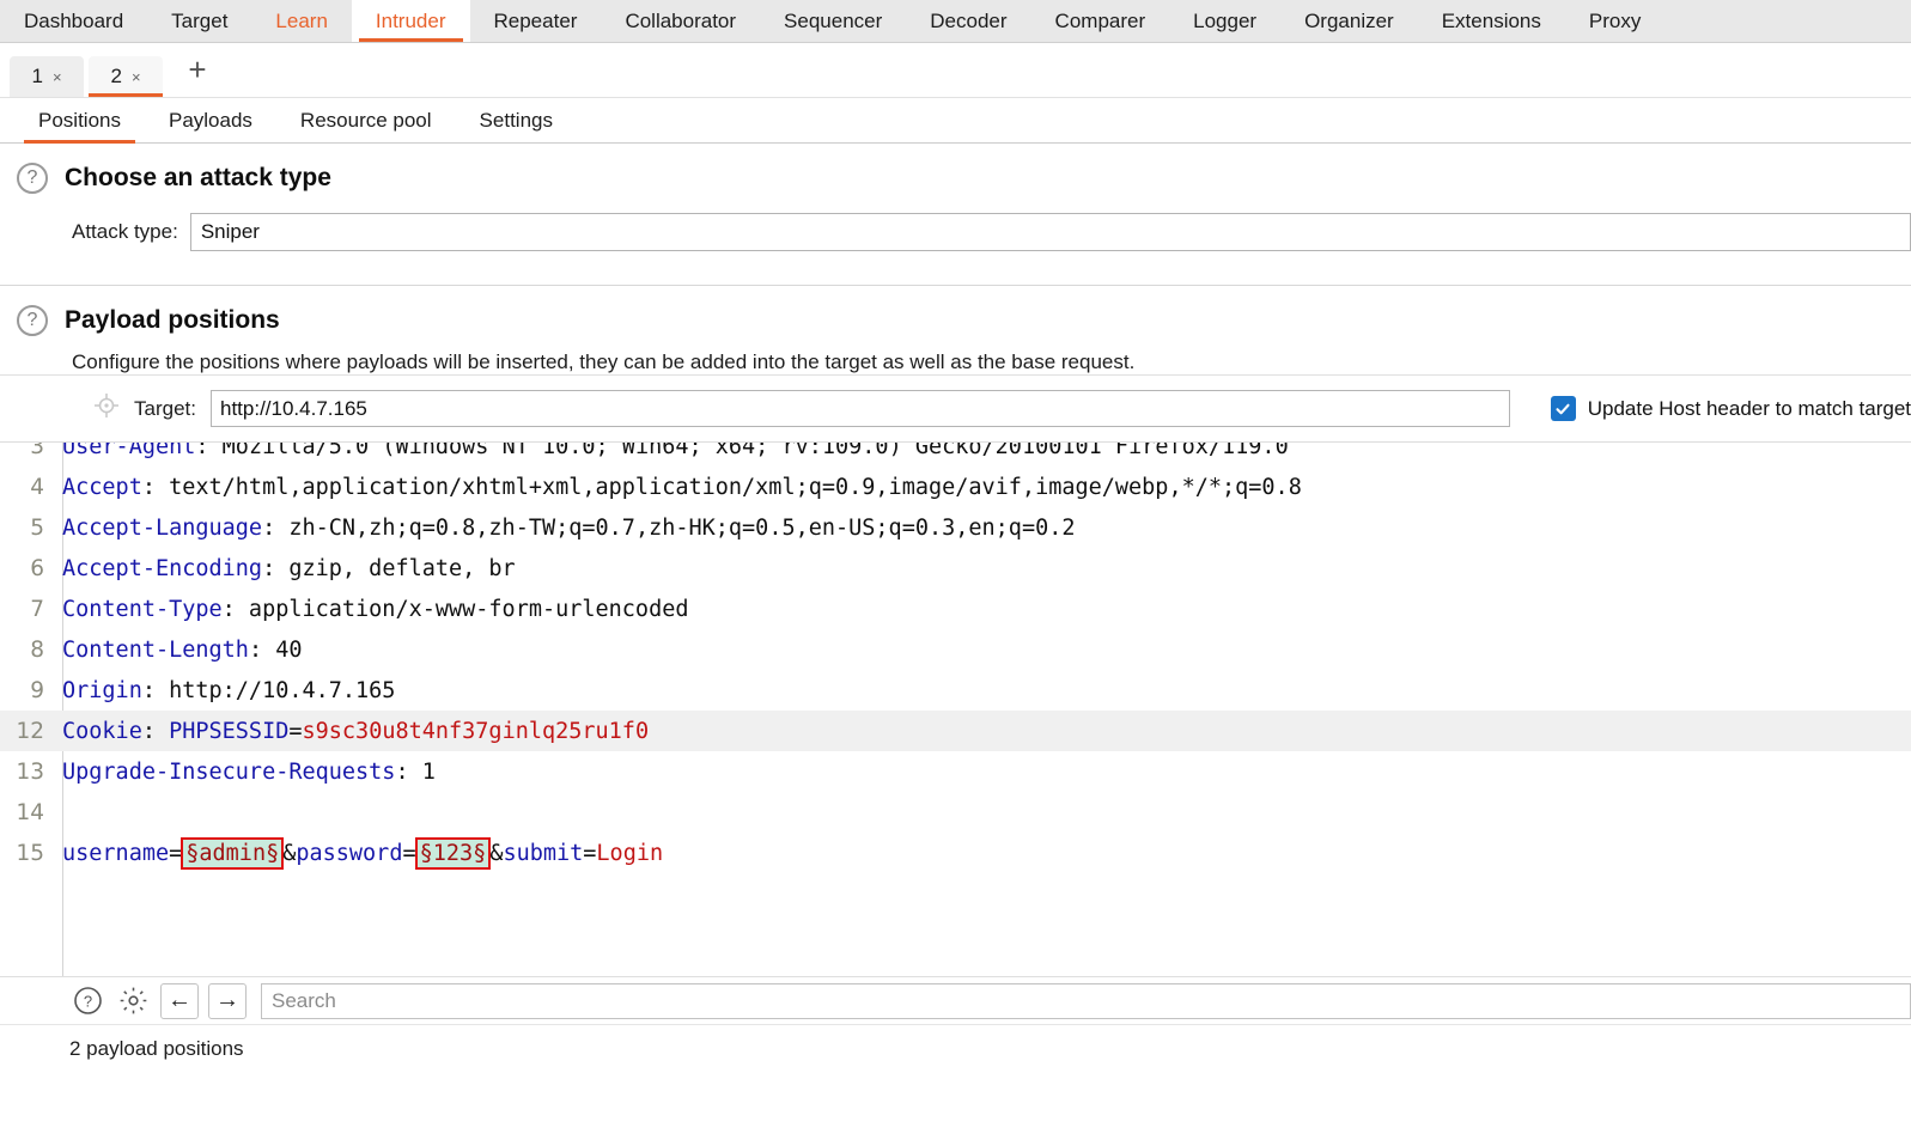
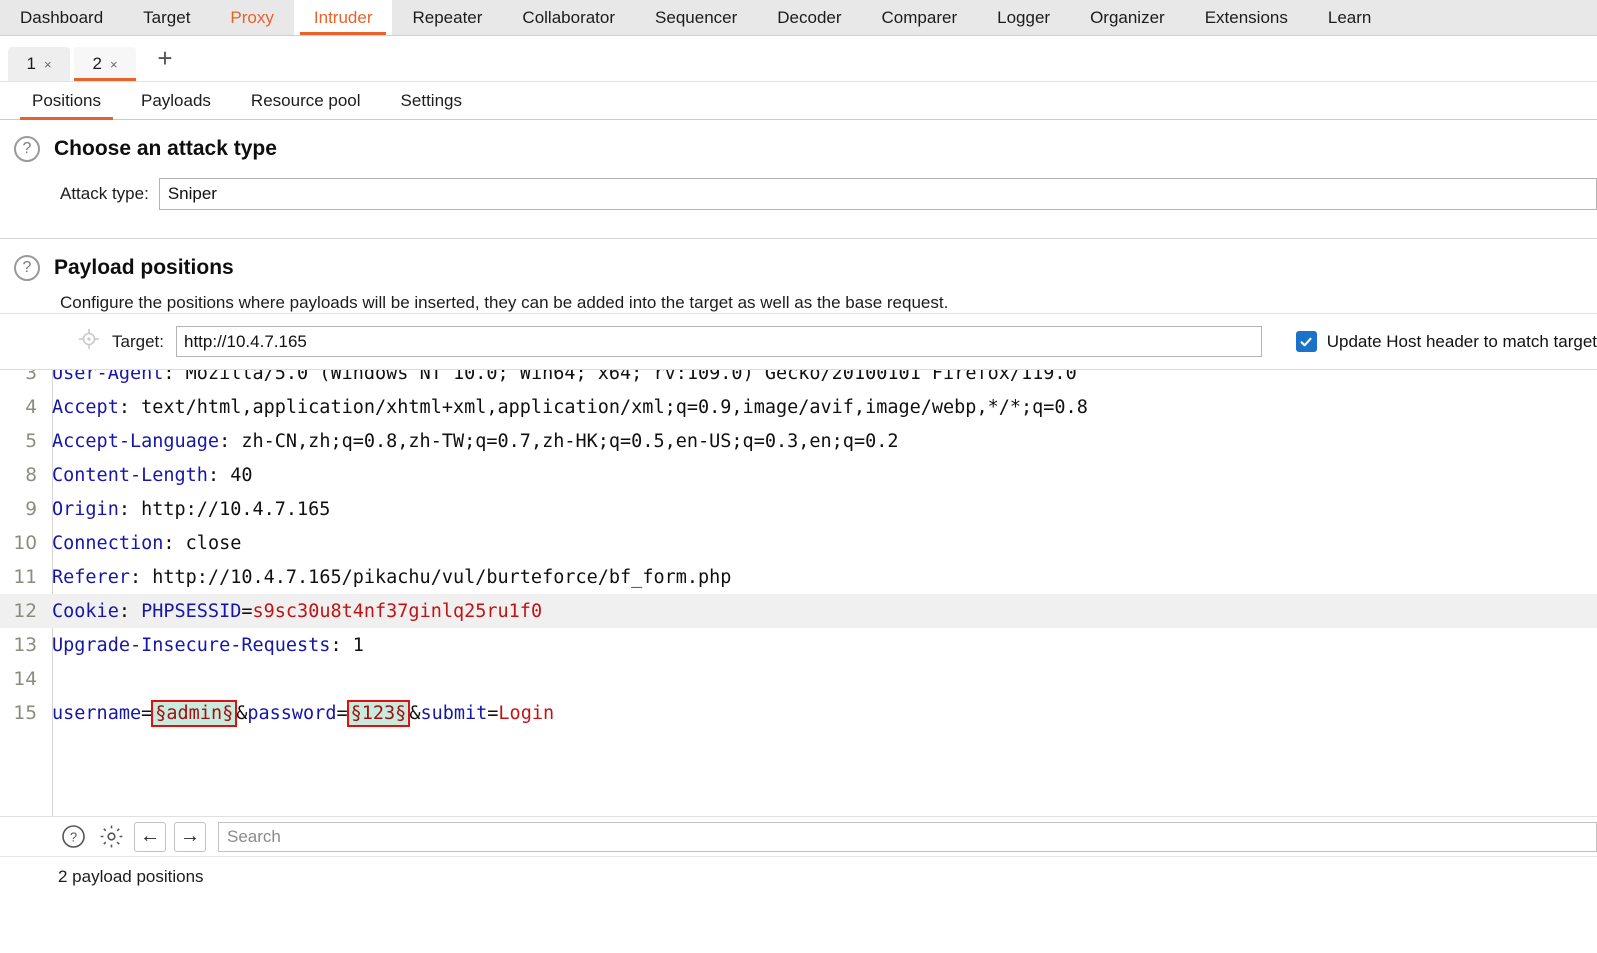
  Dashboard
  Target
- Learn
+ Proxy
  Intruder
  Repeater
  Collaborator
  Sequencer
  Decoder
  Comparer
  Logger
  Organizer
  Extensions
- Proxy
+ Learn
  1
  ×
  2
  ×
  +
  Positions
  Payloads
  Resource pool
  Settings
  ?
  Choose an attack type
  Attack type:
  Sniper
  ?
  Payload positions
  Configure the positions where payloads will be inserted, they can be added into the target as well as the base request.
  Target:
  http://10.4.7.165
  Update Host header to match target
  3
  User-Agent: Mozilla/5.0 (Windows NT 10.0; Win64; x64; rv:109.0) Gecko/20100101 Firefox/119.0
  4
  Accept: text/html,application/xhtml+xml,application/xml;q=0.9,image/avif,image/webp,*/*;q=0.8
  5
  Accept-Language: zh-CN,zh;q=0.8,zh-TW;q=0.7,zh-HK;q=0.5,en-US;q=0.3,en;q=0.2
- 6
- Accept-Encoding: gzip, deflate, br
- 7
- Content-Type: application/x-www-form-urlencoded
  8
  Content-Length: 40
  9
  Origin: http://10.4.7.165
+ 10
+ Connection: close
+ 11
+ Referer: http://10.4.7.165/pikachu/vul/burteforce/bf_form.php
  12
  Cookie: PHPSESSID=s9sc30u8t4nf37ginlq25ru1f0
  13
  Upgrade-Insecure-Requests: 1
  14
  15
  username= §admin§ &password= §123§ &submit=Login
  ?
  ←
  →
  Search
  2 payload positions
